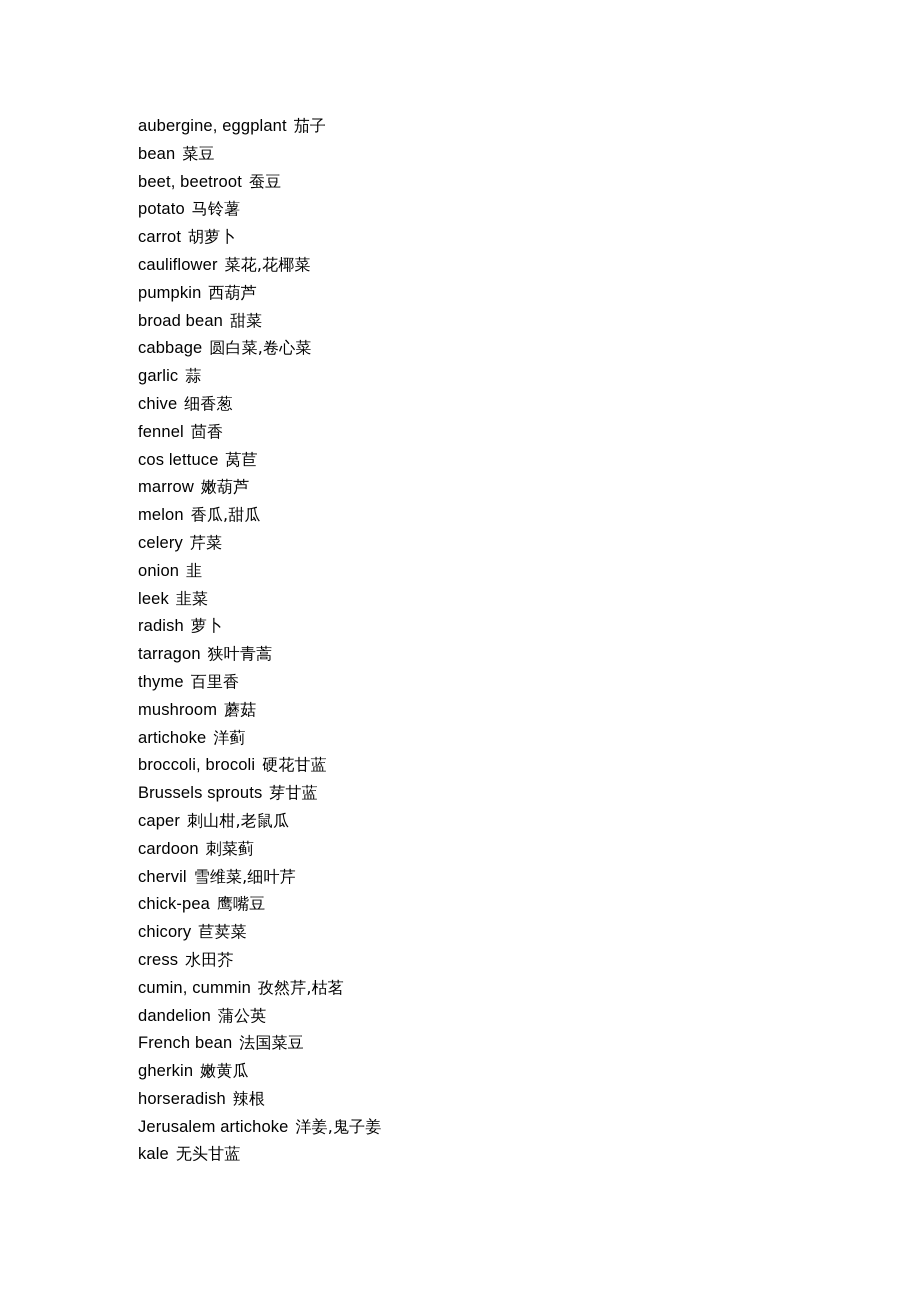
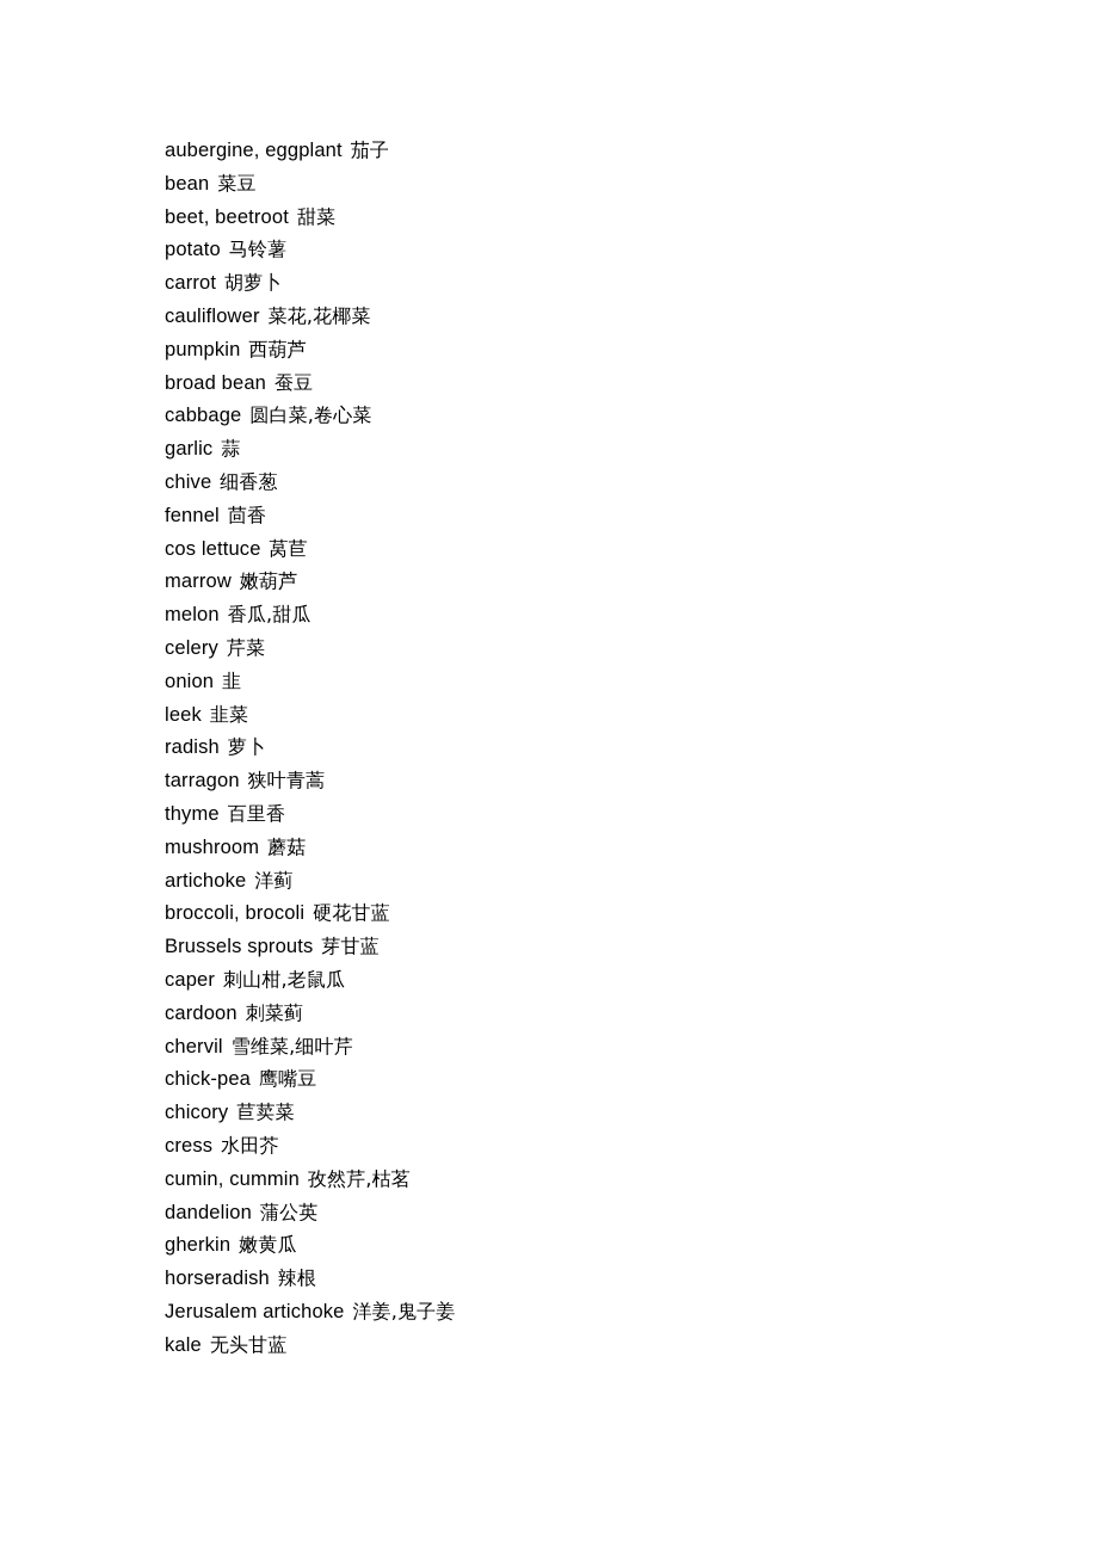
  aubergine, eggplant 茄子
  bean 菜豆
- beet, beetroot 蚕豆
+ beet, beetroot 甜菜
  potato 马铃薯
  carrot 胡萝卜
  cauliflower 菜花,花椰菜
  pumpkin 西葫芦
- broad bean 甜菜
+ broad bean 蚕豆
  cabbage 圆白菜,卷心菜
  garlic 蒜
  chive 细香葱
  fennel 茴香
  cos lettuce 莴苣
  marrow 嫩葫芦
  melon 香瓜,甜瓜
  celery 芹菜
  onion 韭
  leek 韭菜
  radish 萝卜
  tarragon 狭叶青蒿
  thyme 百里香
  mushroom 蘑菇
  artichoke 洋蓟
  broccoli, brocoli 硬花甘蓝
  Brussels sprouts 芽甘蓝
  caper 刺山柑,老鼠瓜
  cardoon 刺菜蓟
  chervil 雪维菜,细叶芹
  chick-pea 鹰嘴豆
  chicory 苣荬菜
  cress 水田芥
  cumin, cummin 孜然芹,枯茗
  dandelion 蒲公英
- French bean 法国菜豆
  gherkin 嫩黄瓜
  horseradish 辣根
  Jerusalem artichoke 洋姜,鬼子姜
  kale 无头甘蓝
